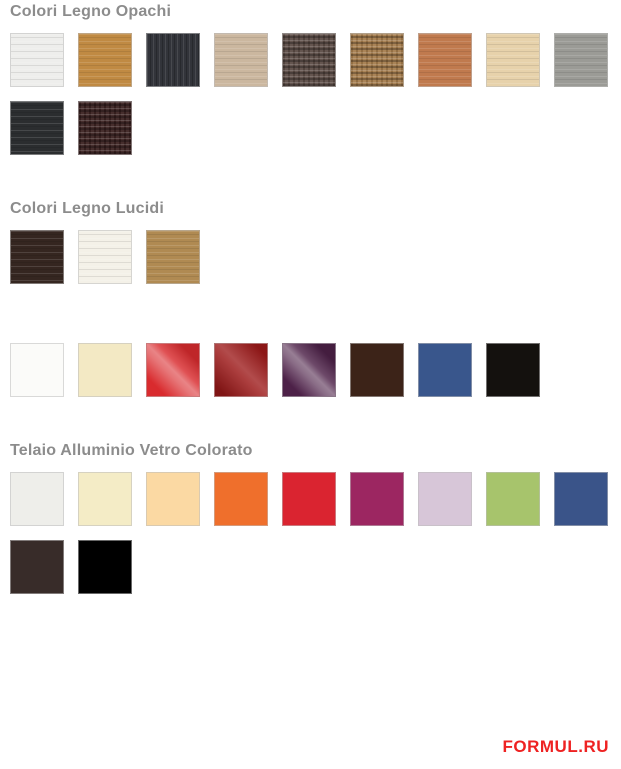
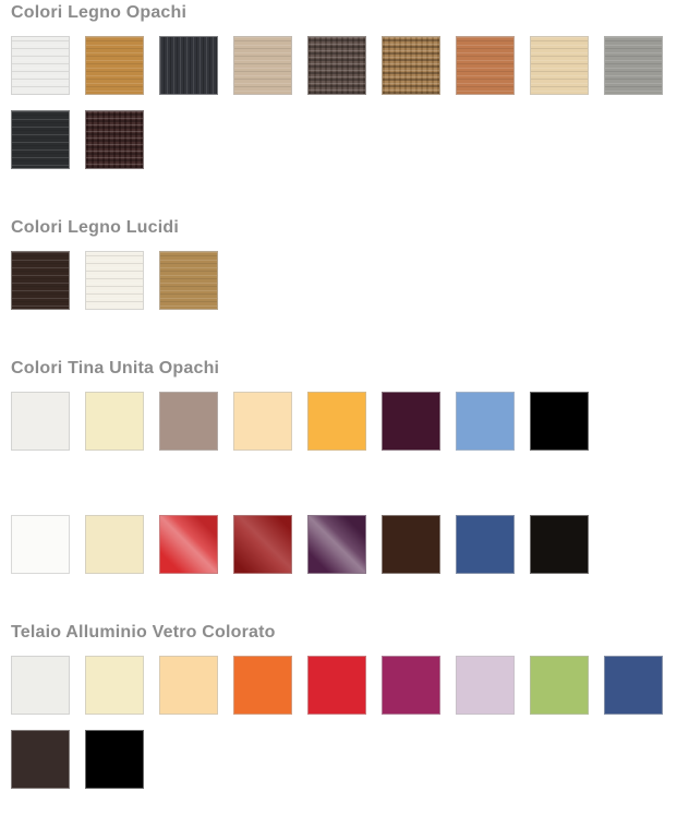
  Colori Legno Opachi
  Colori Legno Lucidi
+ Colori Tina Unita Opachi
  Telaio Alluminio Vetro Colorato
- FORMUL.RU
